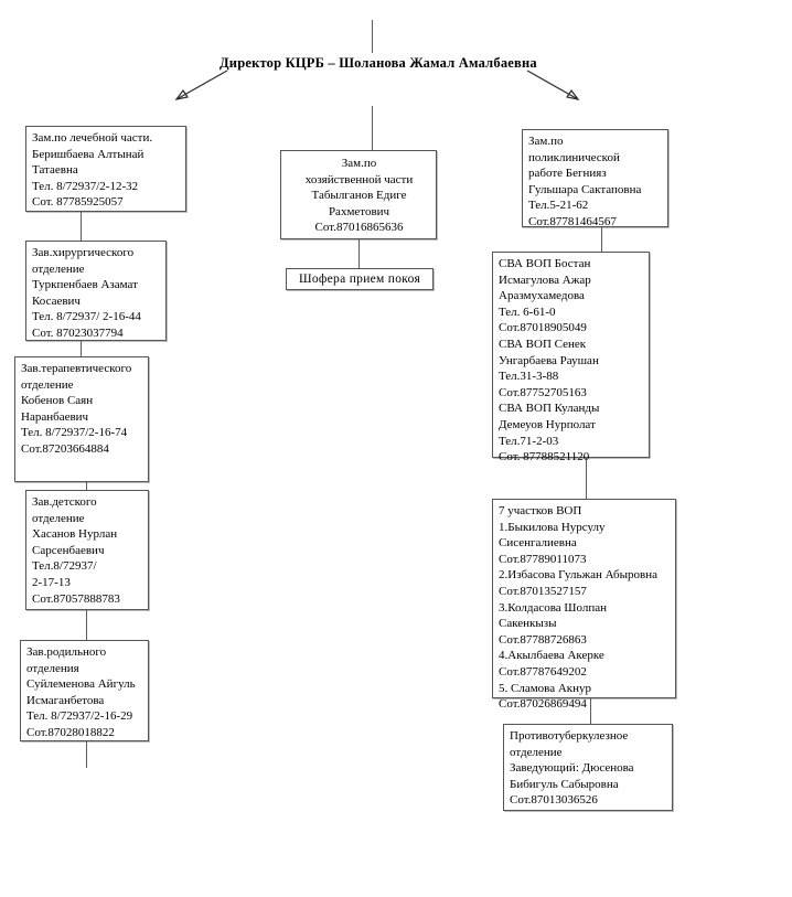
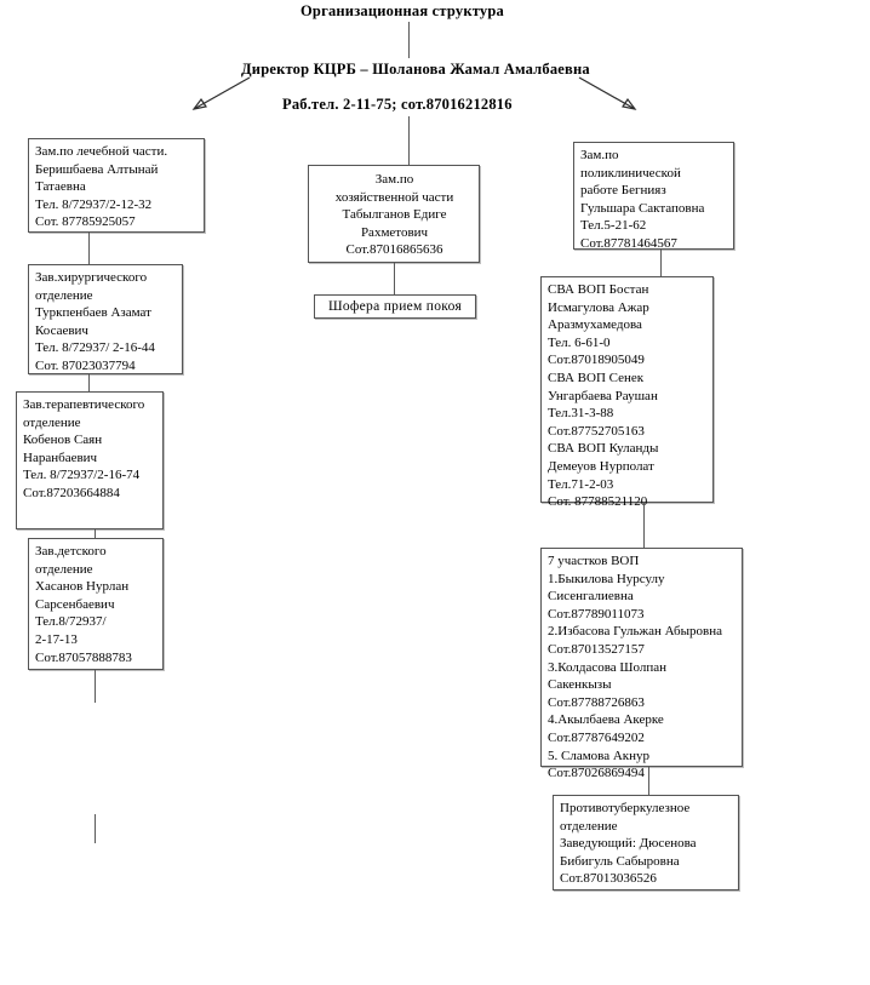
+ Организационная структура
  Директор КЦРБ – Шоланова Жамал Амалбаевна
+ Раб.тел. 2-11-75; сот.87016212816
  Зам.по лечебной части.
  Беришбаева Алтынай
  Татаевна
  Тел. 8/72937/2-12-32
  Сот. 87785925057
  Зав.хирургического
  отделение
  Туркпенбаев Азамат
  Косаевич
  Тел. 8/72937/ 2-16-44
  Сот. 87023037794
  Зав.терапевтического
  отделение
  Кобенов Саян
  Наранбаевич
  Тел. 8/72937/2-16-74
  Сот.87203664884
  Зав.детского
  отделение
  Хасанов Нурлан
  Сарсенбаевич
  Тел.8/72937/
  2-17-13
  Сот.87057888783
- Зав.родильного
- отделения
- Суйлеменова Айгуль
- Исмаганбетова
- Тел. 8/72937/2-16-29
- Сот.87028018822
  Зам.по
  хозяйственной части
  Табылганов Едиге
  Рахметович
  Сот.87016865636
  Шофера прием покоя
  Зам.по
  поликлинической
  работе Бегнияз
  Гульшара Сактаповна
  Тел.5-21-62
  Сот.87781464567
  СВА ВОП Бостан
  Исмагулова Ажар
  Аразмухамедова
  Тел. 6-61-0
  Сот.87018905049
  СВА ВОП Сенек
  Унгарбаева Раушан
  Тел.31-3-88
  Сот.87752705163
  СВА ВОП Куланды
  Демеуов Нурполат
  Тел.71-2-03
  Сот. 8778852112
  7 участков ВОП
  1.Быкилова Нурсулу
  Сисенгалиевна
  Сот.87789011073
  2.Избасова Гульжан Абыровна
  Сот.87013527157
  3.Колдасова Шолпан
  Сакенкызы
  Сот.87788726863
  4.Акылбаева Акерке
  Сот.87787649202
  5. Сламова Акнур
  Сот.87026869494
  Противотуберкулезное
  отделение
  Заведующий: Дюсенова
  Бибигуль Сабыровна
  Сот.87013036526
